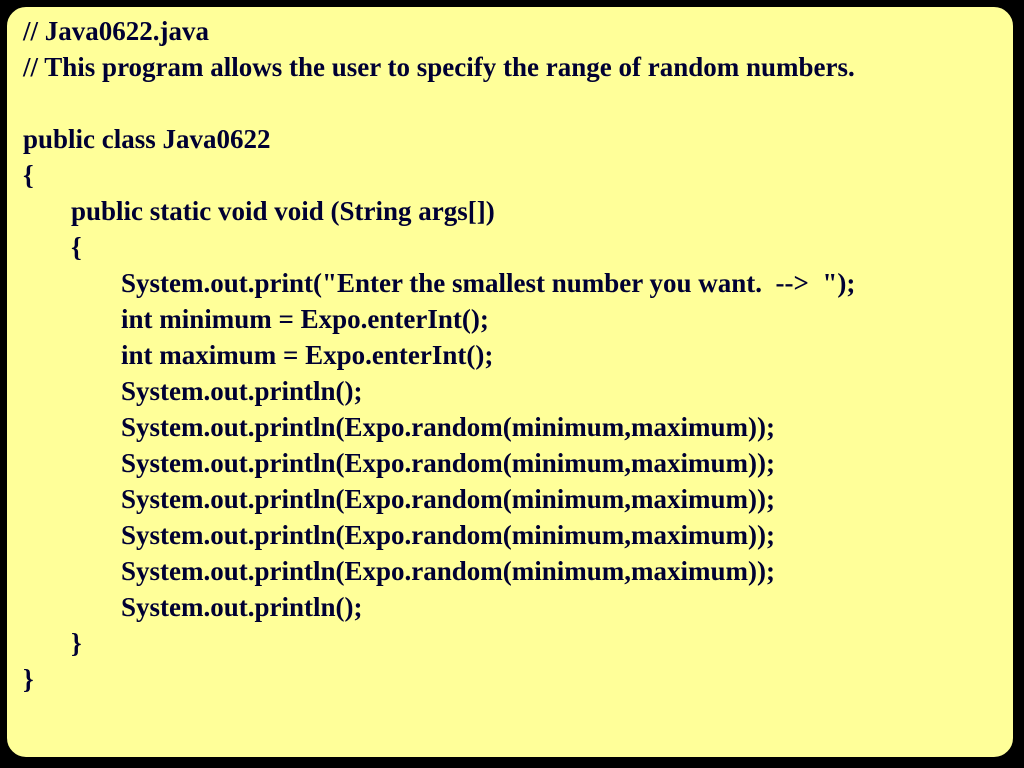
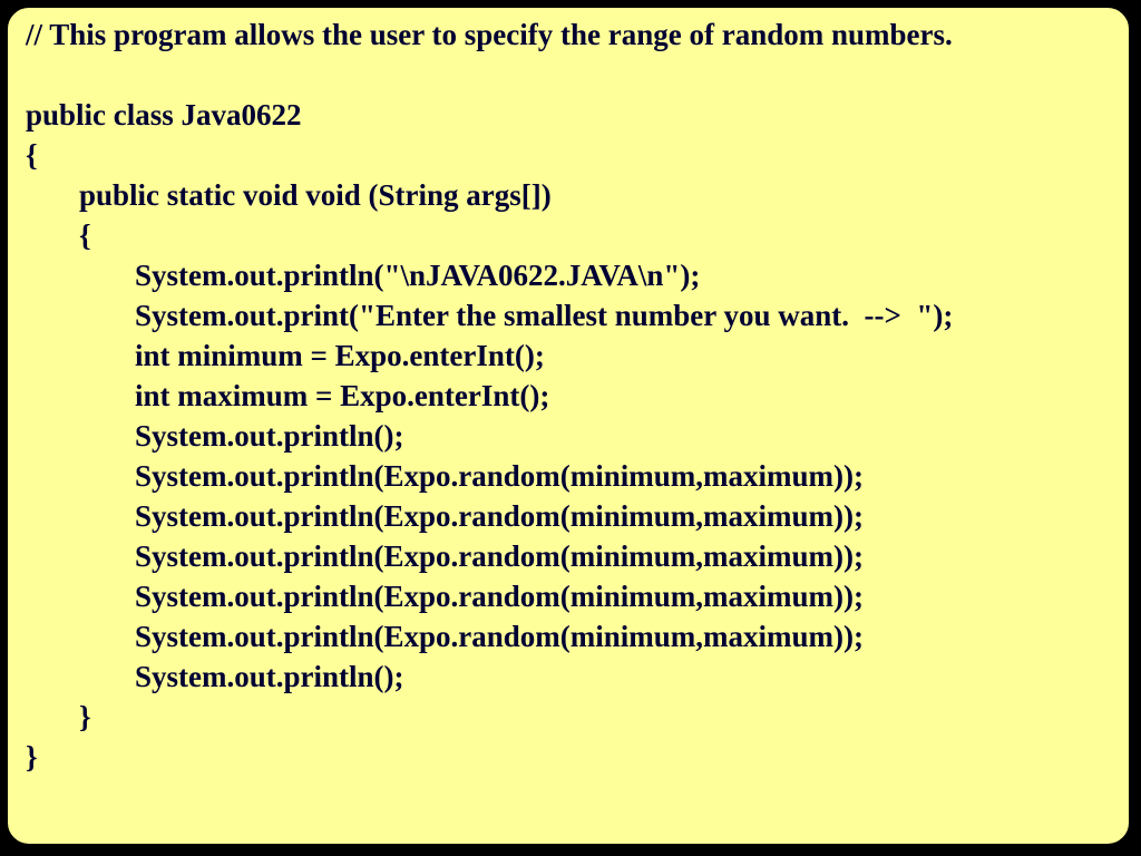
- // Java0622.java
  // This program allows the user to specify the range of random numbers.
  public class Java0622
  {
  public static void void (String args[])
  {
+ System.out.println("\nJAVA0622.JAVA\n");
  System.out.print("Enter the smallest number you want. --> ");
  int minimum = Expo.enterInt();
  int maximum = Expo.enterInt();
  System.out.println();
  System.out.println(Expo.random(minimum,maximum));
  System.out.println(Expo.random(minimum,maximum));
  System.out.println(Expo.random(minimum,maximum));
  System.out.println(Expo.random(minimum,maximum));
  System.out.println(Expo.random(minimum,maximum));
  System.out.println();
  }
  }
